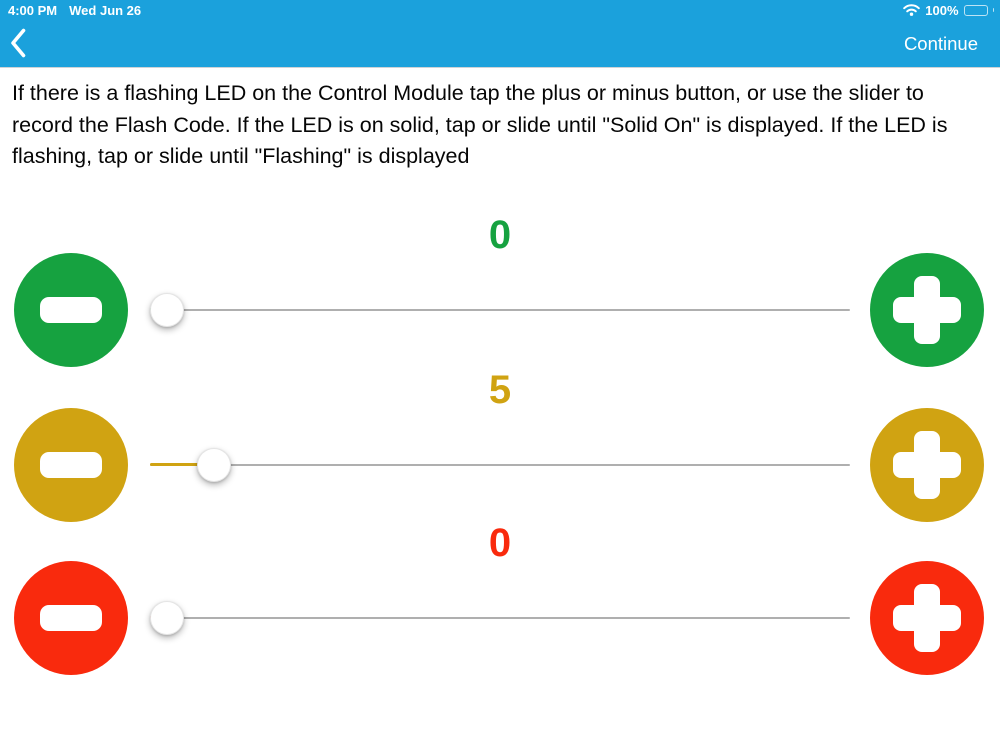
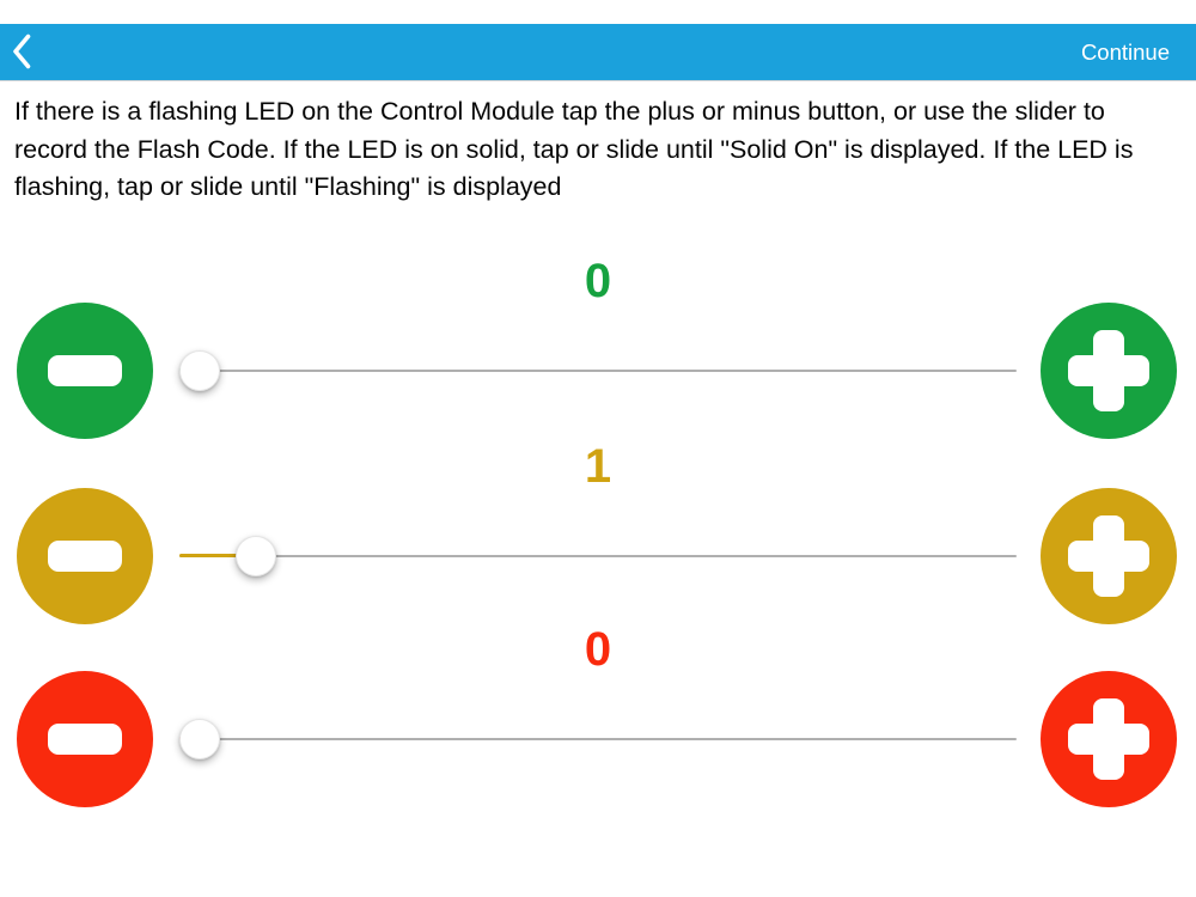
- 4:00 PM
- Wed Jun 26
- 100%
  Continue
  If there is a flashing LED on the Control Module tap the plus or minus button, or use the slider to record the Flash Code. If the LED is on solid, tap or slide until "Solid On" is displayed. If the LED is flashing, tap or slide until "Flashing" is displayed
  0
- 5
+ 1
  0
